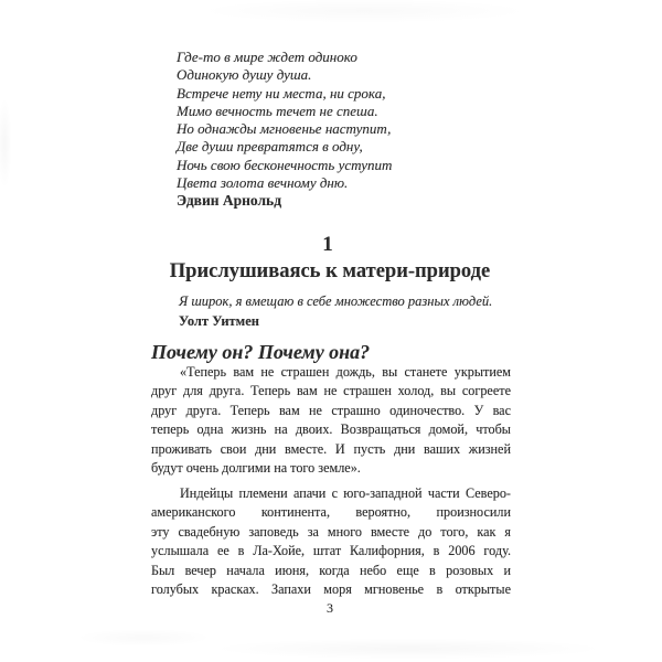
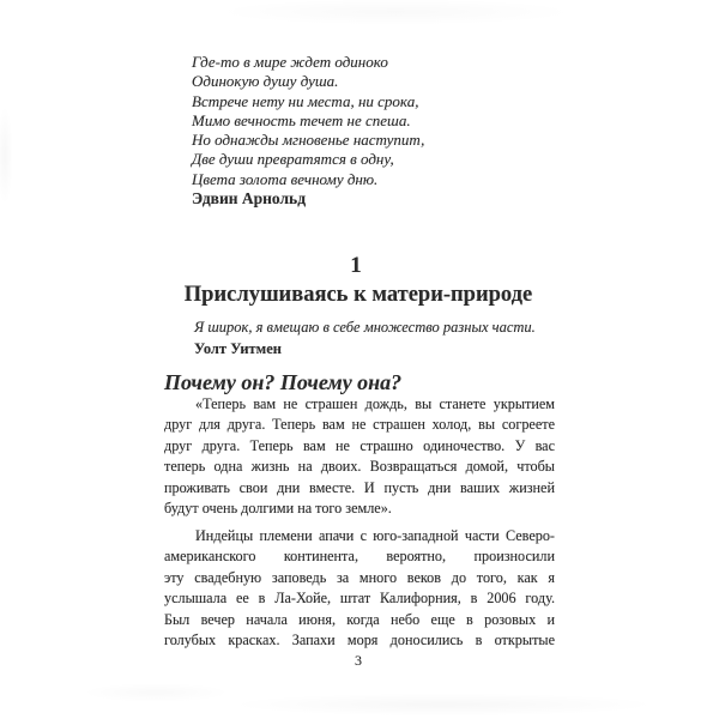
  Где-то в мире ждет одиноко
  Одинокую душу душа.
  Встрече нету ни места, ни срока,
  Мимо вечность течет не спеша.
  Но однажды мгновенье наступит,
  Две души превратятся в одну,
- Ночь свою бесконечность уступит
  Цвета золота вечному дню.
  Эдвин Арнольд
  1
  Прислушиваясь к матери-природе
- Я широк, я вмещаю в себе множество разных людей.
+ Я широк, я вмещаю в себе множество разных части.
  Уолт Уитмен
  Почему он? Почему она?
  «Теперь вам не страшен дождь, вы станете укрытием
  друг для друга. Теперь вам не страшен холод, вы согреете
  друг друга. Теперь вам не страшно одиночество. У вас
  теперь одна жизнь на двоих. Возвращаться домой, чтобы
  проживать свои дни вместе. И пусть дни ваших жизней
  будут очень долгими на того земле».
  Индейцы племени апачи с юго-западной части Северо-
  американского континента, вероятно, произносили
- эту свадебную заповедь за много вместе до того, как я
+ эту свадебную заповедь за много веков до того, как я
  услышала ее в Ла-Хойе, штат Калифорния, в 2006 году.
  Был вечер начала июня, когда небо еще в розовых и
- голубых красках. Запахи моря мгновенье в открытые
+ голубых красках. Запахи моря доносились в открытые
  3
